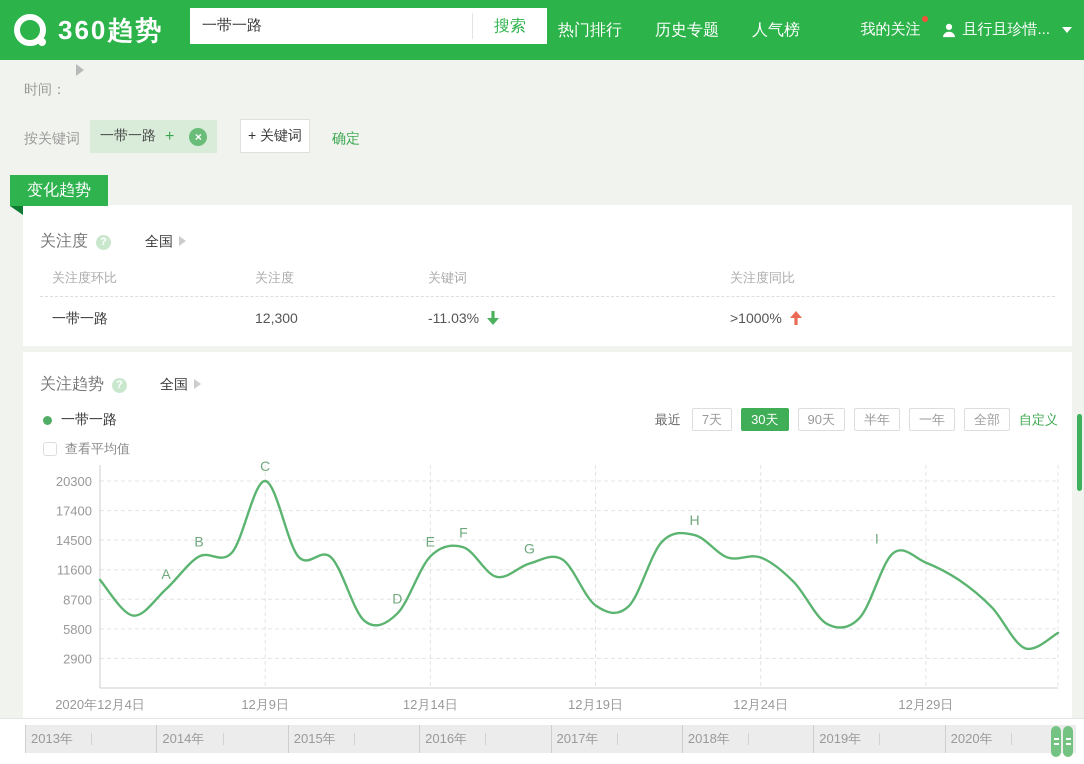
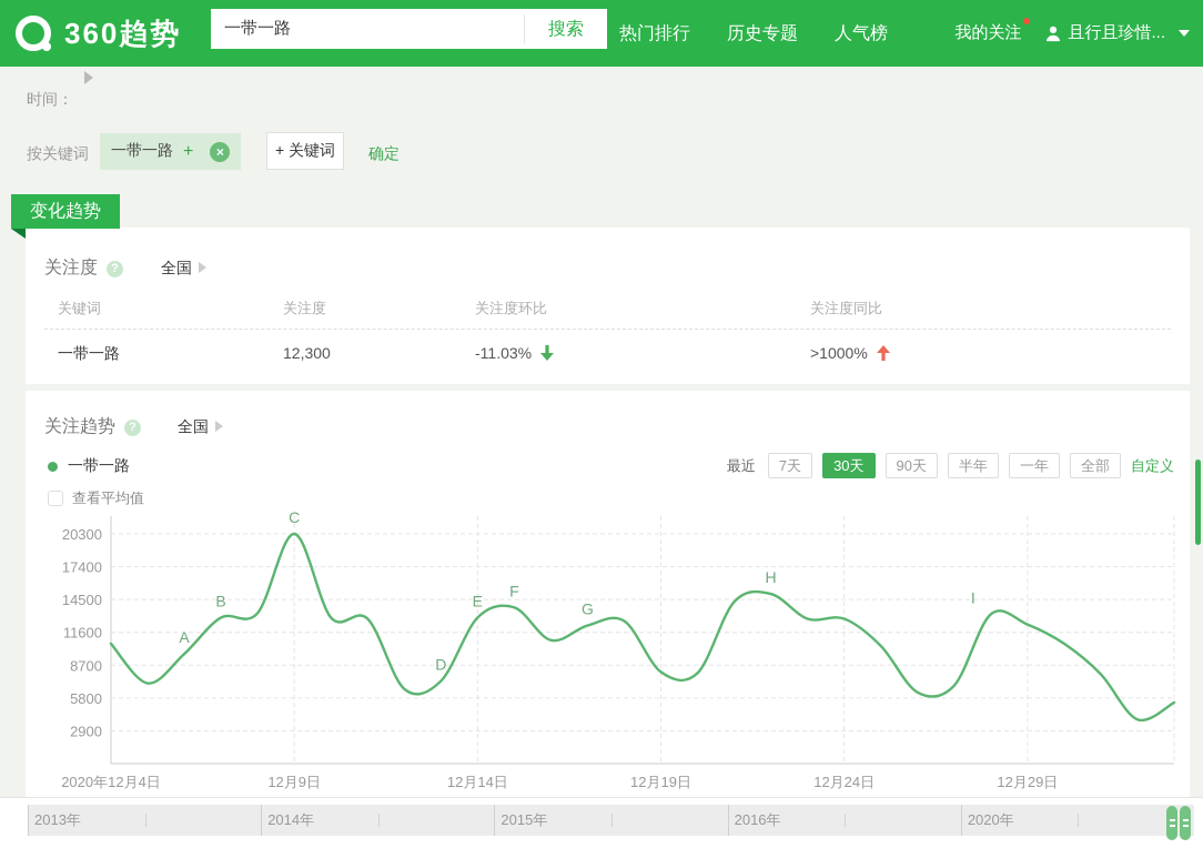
  360趋势
  一带一路
  搜索
  热门排行
  历史专题
  人气榜
  我的关注
  且行且珍惜...
  时间：
  按关键词
  一带一路
  +
  ×
  + 关键词
  确定
  变化趋势
  关注度
  ?
  全国
- 关注度环比
+ 关键词
  关注度
- 关键词
+ 关注度环比
  关注度同比
  一带一路
  12,300
  -11.03%
  >1000%
  关注趋势
  ?
  全国
  一带一路
  最近
  7天
  30天
  90天
  半年
  一年
  全部
  自定义
  查看平均值
  2900
  5800
  8700
  11600
  14500
  17400
  20300
  2020年12月4日
  12月9日
  12月14日
  12月19日
  12月24日
  12月29日
  A
  B
  C
  D
  E
  F
  G
  H
  I
  2013年
  2014年
  2015年
  2016年
- 2017年
- 2018年
- 2019年
  2020年
